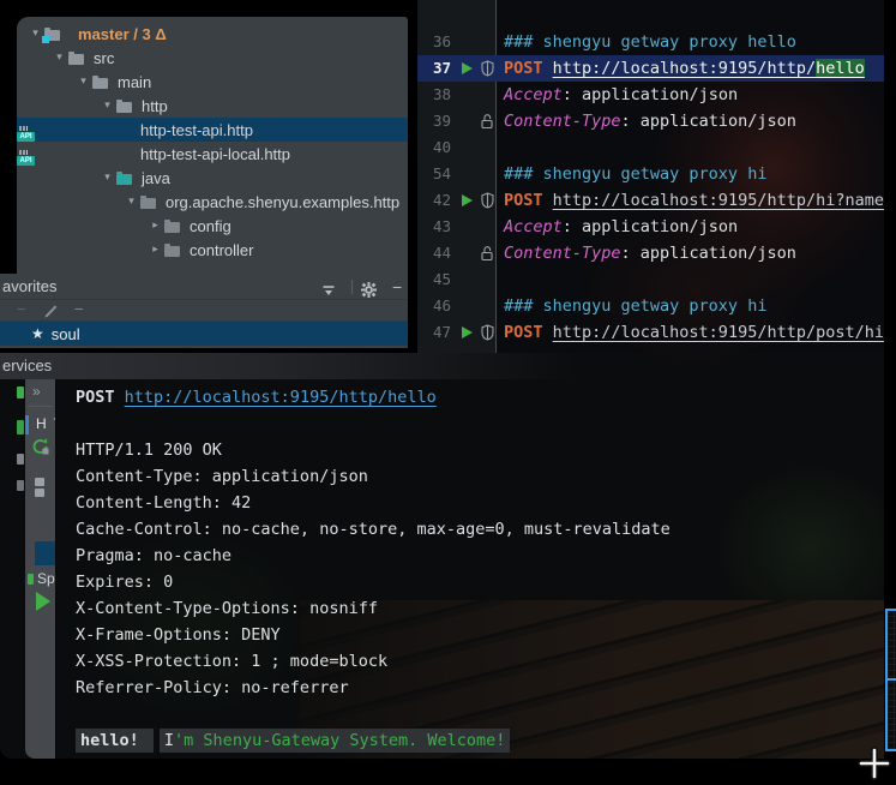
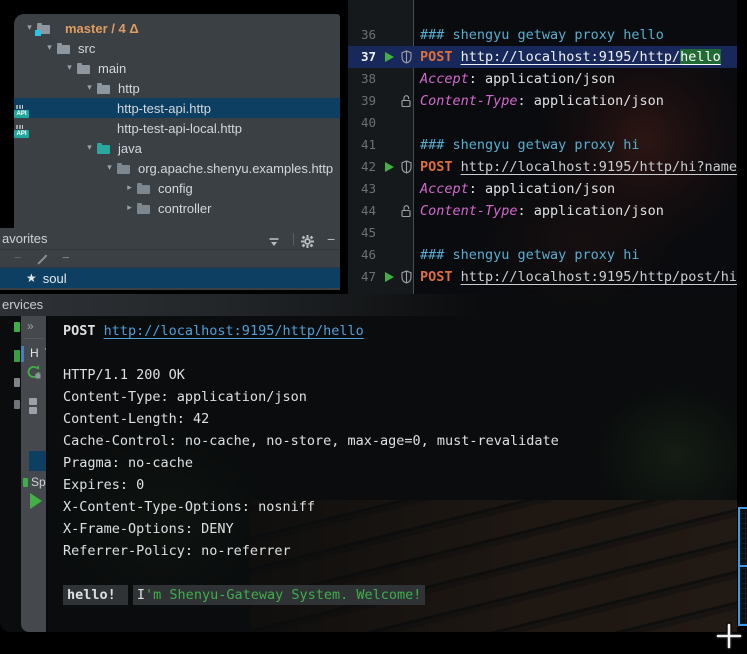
  ▾
- master / 3 Δ
+ master / 4 Δ
  ▾
  src
  ▾
  main
  ▾
  http
  http-test-api.http
  http-test-api-local.http
  ▾
  java
  ▾
  org.apache.shenyu.examples.http
  ▸
  config
  ▸
  controller
  avorites
  −
  −
  −
  ★
  soul
  36
  ### shengyu getway proxy hello
  37
  POST http://localhost:9195/http/hello
  38
  Accept: application/json
  39
  Content-Type: application/json
  40
- 54
+ 41
  ### shengyu getway proxy hi
  42
  POST http://localhost:9195/http/hi?name
  43
  Accept: application/json
  44
  Content-Type: application/json
  45
  46
  ### shengyu getway proxy hi
  47
  POST http://localhost:9195/http/post/hi
  ervices
  »
  Sp
  POST http://localhost:9195/http/hello
  HTTP/1.1 200 OK
  Content-Type: application/json
  Content-Length: 42
  Cache-Control: no-cache, no-store, max-age=0, must-revalidate
  Pragma: no-cache
  Expires: 0
  X-Content-Type-Options: nosniff
  X-Frame-Options: DENY
- X-XSS-Protection: 1 ; mode=block
  Referrer-Policy: no-referrer
  hello! I'm Shenyu-Gateway System. Welcome!
